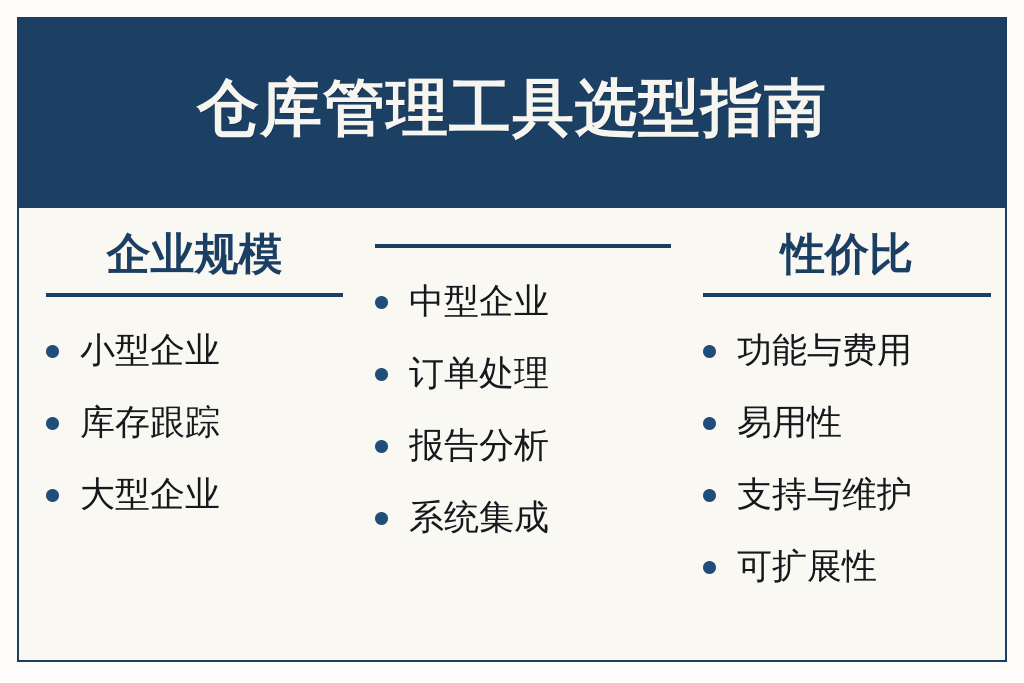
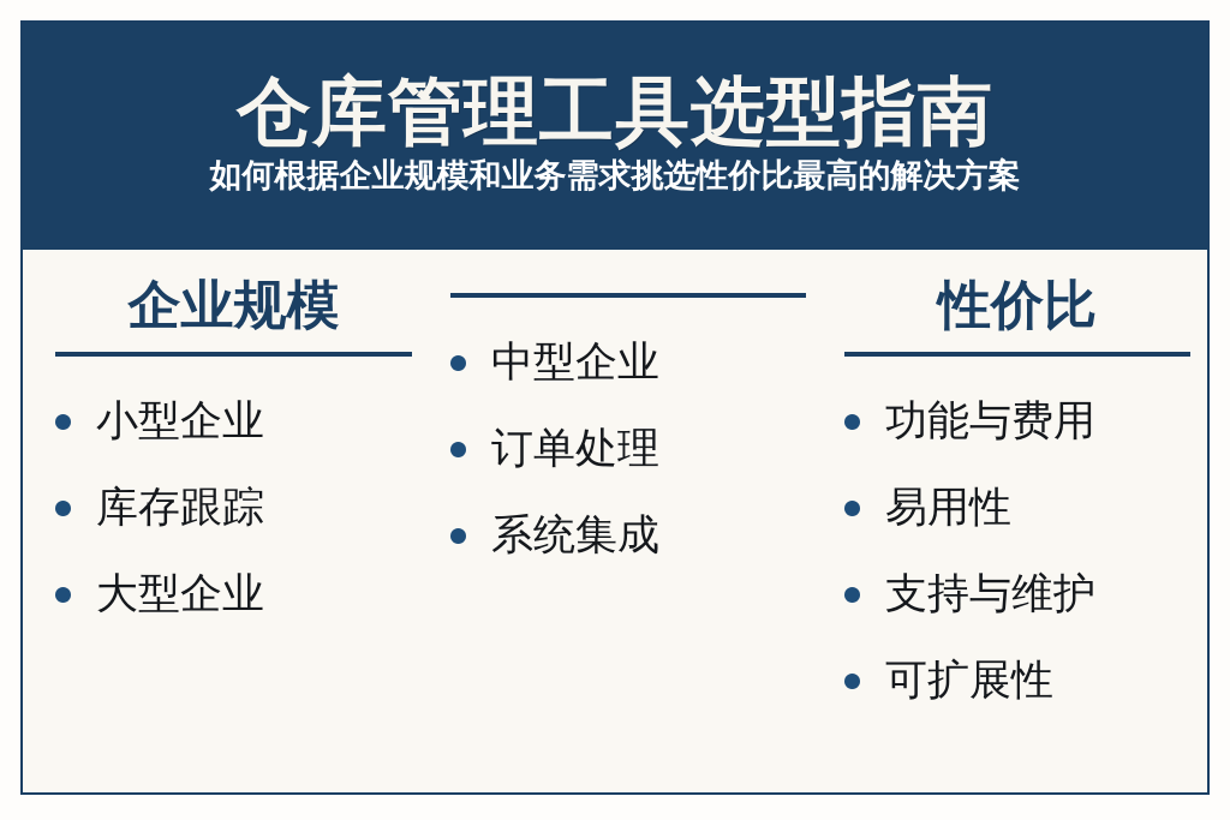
  仓库管理工具选型指南
+ 如何根据企业规模和业务需求挑选性价比最高的解决方案
  企业规模
  小型企业
  库存跟踪
  大型企业
  中型企业
  订单处理
- 报告分析
  系统集成
  性价比
  功能与费用
  易用性
  支持与维护
  可扩展性
